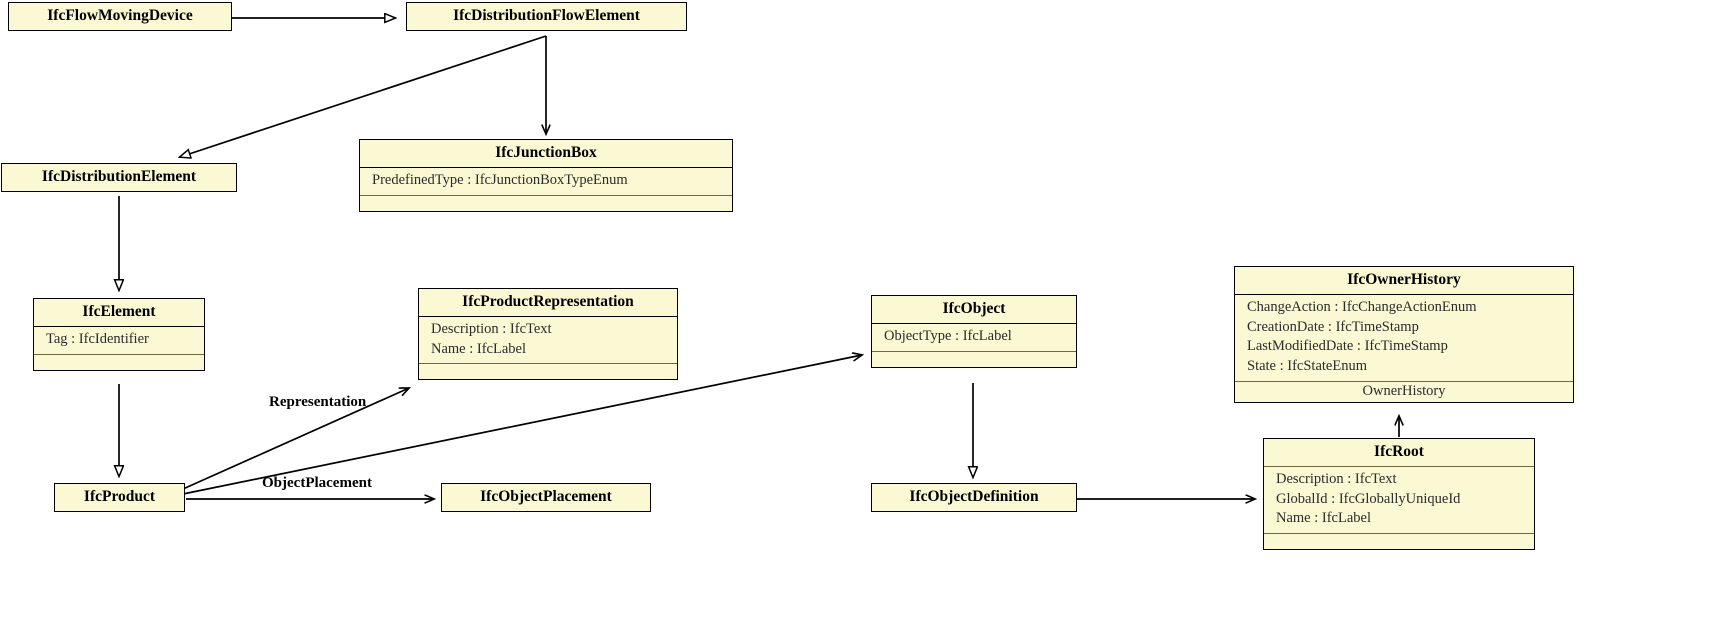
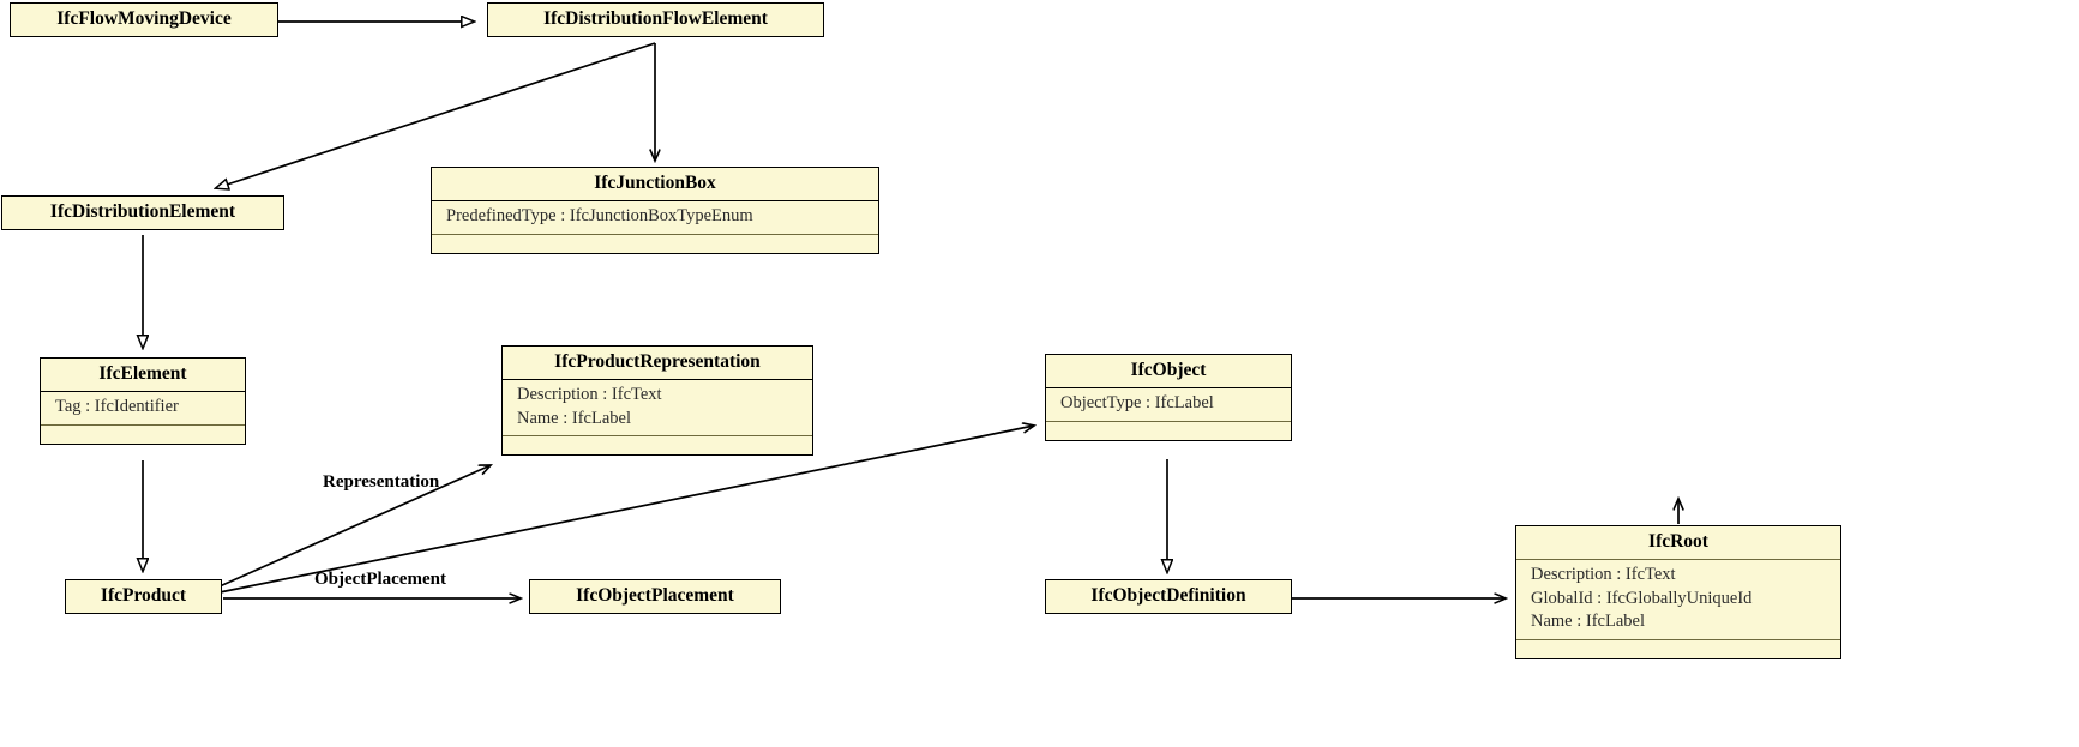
  IfcFlowMovingDevice
  IfcDistributionFlowElement
  IfcJunctionBox
  PredefinedType : IfcJunctionBoxTypeEnum
  IfcDistributionElement
  IfcElement
  Tag : IfcIdentifier
  IfcProductRepresentation
  Description : IfcText
  Name : IfcLabel
  IfcObject
  ObjectType : IfcLabel
- IfcOwnerHistory
- ChangeAction : IfcChangeActionEnum
- CreationDate : IfcTimeStamp
- LastModifiedDate : IfcTimeStamp
- State : IfcStateEnum
- OwnerHistory
  IfcProduct
  IfcObjectPlacement
  IfcObjectDefinition
  IfcRoot
  Description : IfcText
  GlobalId : IfcGloballyUniqueId
  Name : IfcLabel
  Representation
  ObjectPlacement
